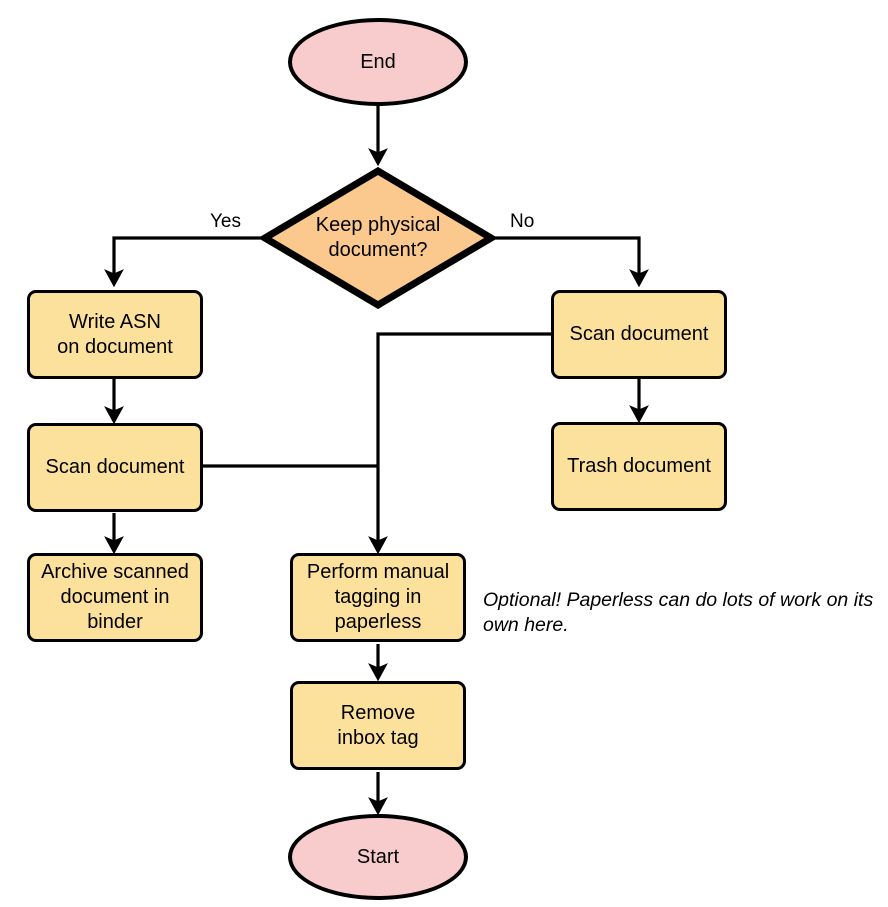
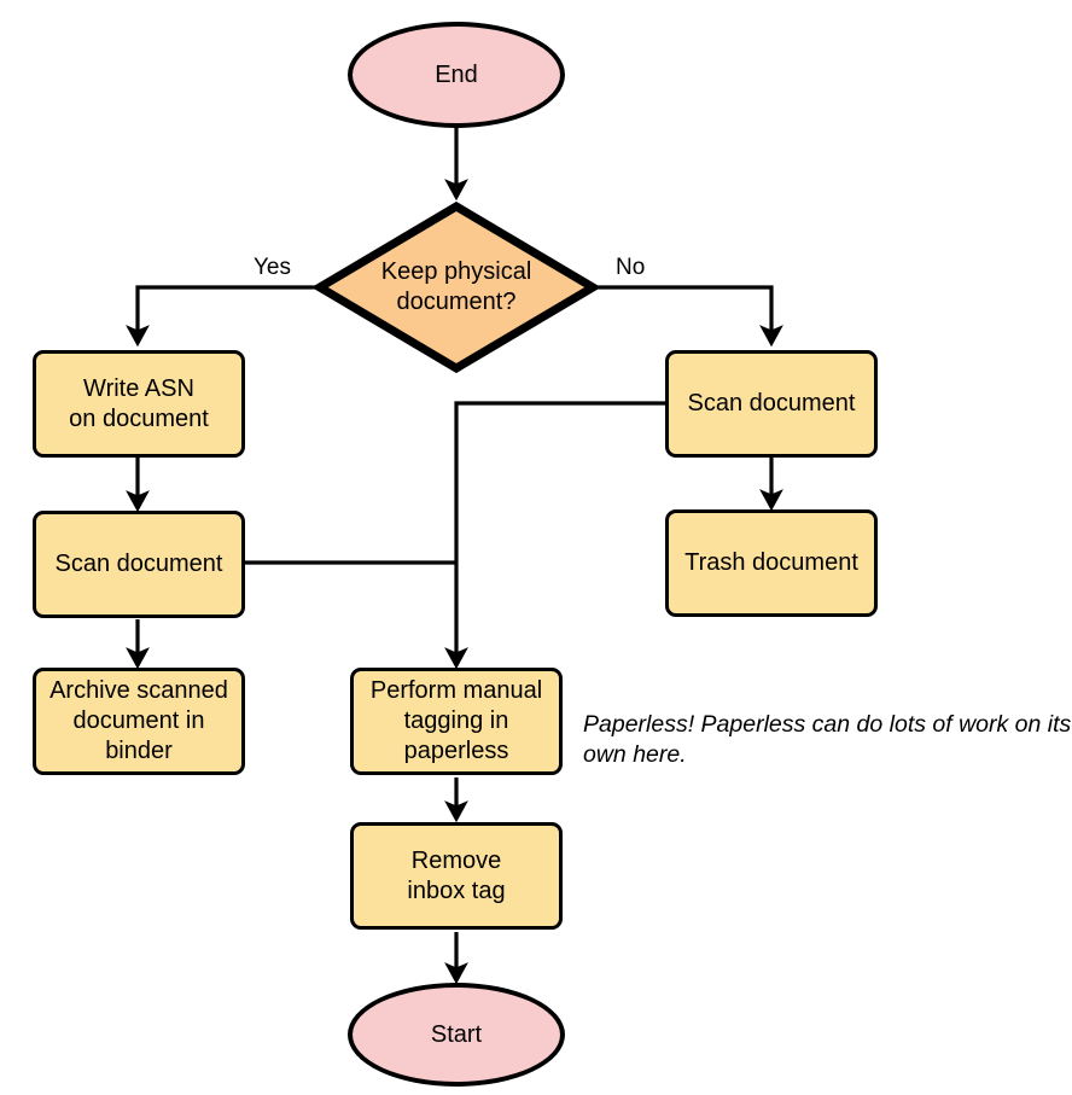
  End
  Keep physical
  document?
  Yes
  No
  Write ASN
  on document
  Scan document
  Archive scanned
  document in
  binder
  Scan document
  Trash document
  Perform manual
  tagging in
  paperless
  Remove
  inbox tag
  Start
- Optional! Paperless can do lots of work on its own here.
+ Paperless! Paperless can do lots of work on its own here.
